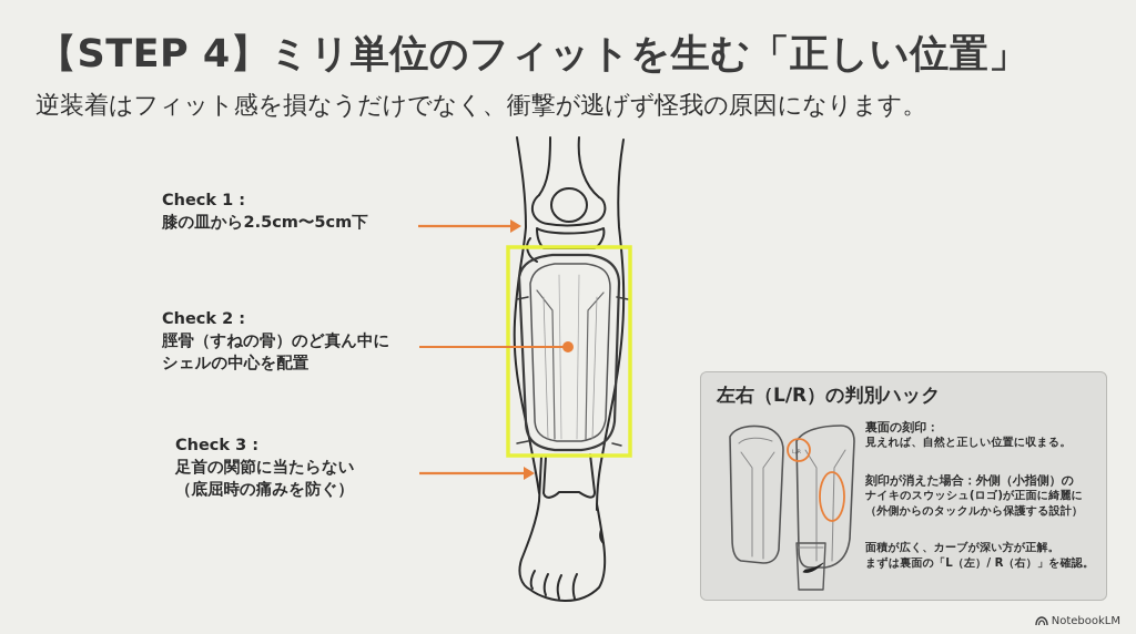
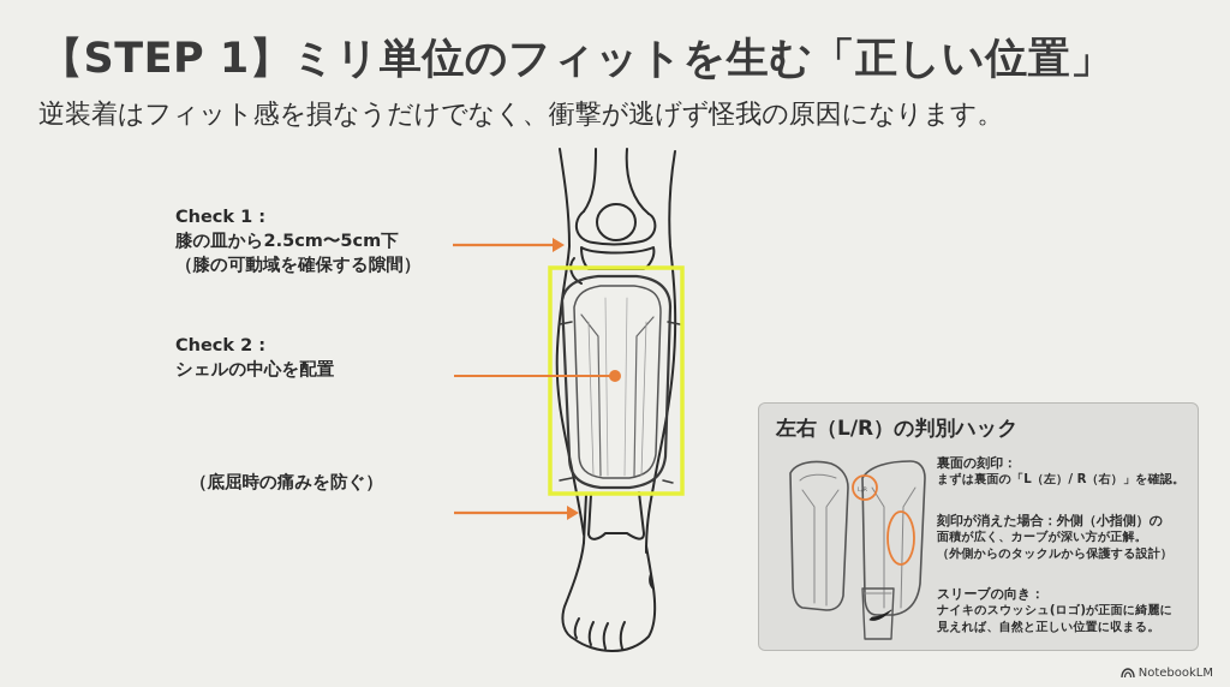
- 【STEP 4】ミリ単位のフィットを生む「正しい位置」
+ 【STEP 1】ミリ単位のフィットを生む「正しい位置」
  逆装着はフィット感を損なうだけでなく、衝撃が逃げず怪我の原因になります。
  Check 1 :
  膝の皿から2.5cm〜5cm下
+ （膝の可動域を確保する隙間）
  Check 2 :
- 脛骨（すねの骨）のど真ん中に
  シェルの中心を配置
- Check 3 :
- 足首の関節に当たらない
  （底屈時の痛みを防ぐ）
  左右（L/R）の判別ハック
  裏面の刻印：
- 見えれば、自然と正しい位置に収まる。
+ まずは裏面の「L（左）/ R（右）」を確認。
  刻印が消えた場合：外側（小指側）の
- ナイキのスウッシュ(ロゴ)が正面に綺麗に
+ 面積が広く、カーブが深い方が正解。
  （外側からのタックルから保護する設計）
+ スリーブの向き：
- 面積が広く、カーブが深い方が正解。
+ ナイキのスウッシュ(ロゴ)が正面に綺麗に
- まずは裏面の「L（左）/ R（右）」を確認。
+ 見えれば、自然と正しい位置に収まる。
  NotebookLM
